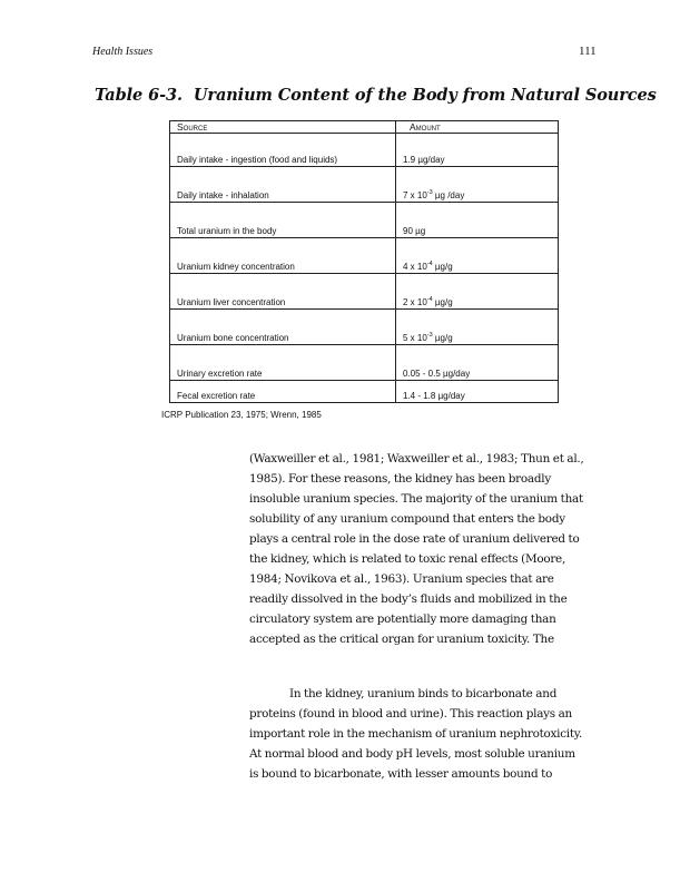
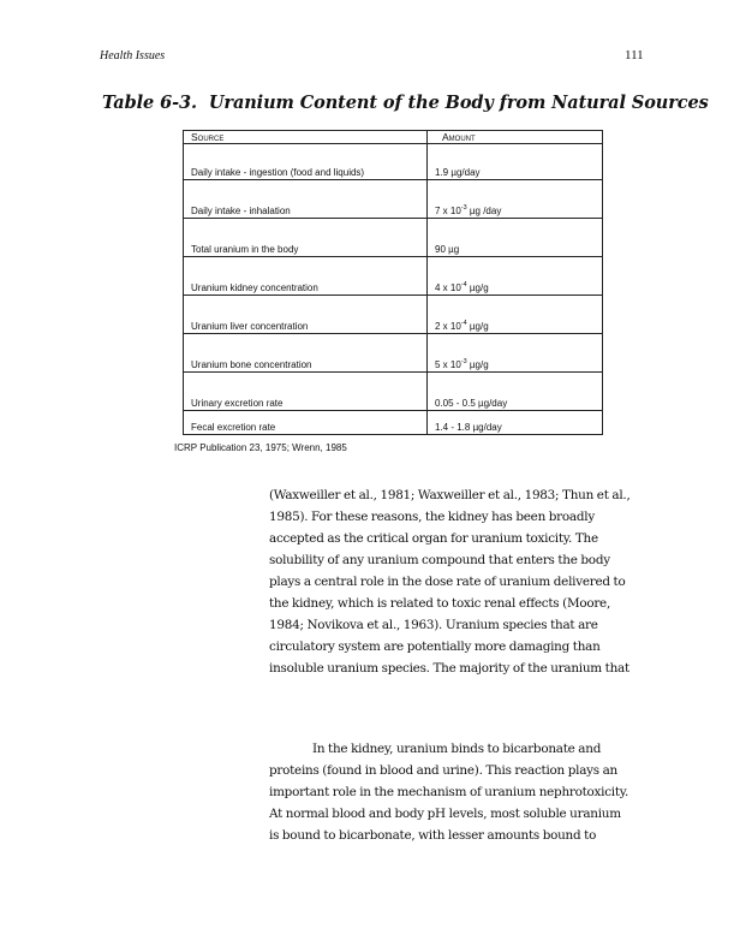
  Health Issues
  111
  Table 6-3. Uranium Content of the Body from Natural Sources
  Source	Amount
  Daily intake - ingestion (food and liquids)	1.9 µg/day
  Daily intake - inhalation	7 x 10 µg /day
  Total uranium in the body	90 µg
  Uranium kidney concentration	4 x 10 µg/g
  Uranium liver concentration	2 x 10 µg/g
  Uranium bone concentration	5 x 10 µg/g
  Urinary excretion rate	0.05 - 0.5 µg/day
  Fecal excretion rate	1.4 - 1.8 µg/day
  ICRP Publication 23, 1975; Wrenn, 1985
  (Waxweiller et al., 1981; Waxweiller et al., 1983; Thun et al.,
  1985). For these reasons, the kidney has been broadly
- insoluble uranium species. The majority of the uranium that
+ accepted as the critical organ for uranium toxicity. The
  solubility of any uranium compound that enters the body
  plays a central role in the dose rate of uranium delivered to
  the kidney, which is related to toxic renal effects (Moore,
  1984; Novikova et al., 1963). Uranium species that are
- readily dissolved in the body’s fluids and mobilized in the
  circulatory system are potentially more damaging than
- accepted as the critical organ for uranium toxicity. The
+ insoluble uranium species. The majority of the uranium that
  In the kidney, uranium binds to bicarbonate and
  proteins (found in blood and urine). This reaction plays an
  important role in the mechanism of uranium nephrotoxicity.
  At normal blood and body pH levels, most soluble uranium
  is bound to bicarbonate, with lesser amounts bound to
